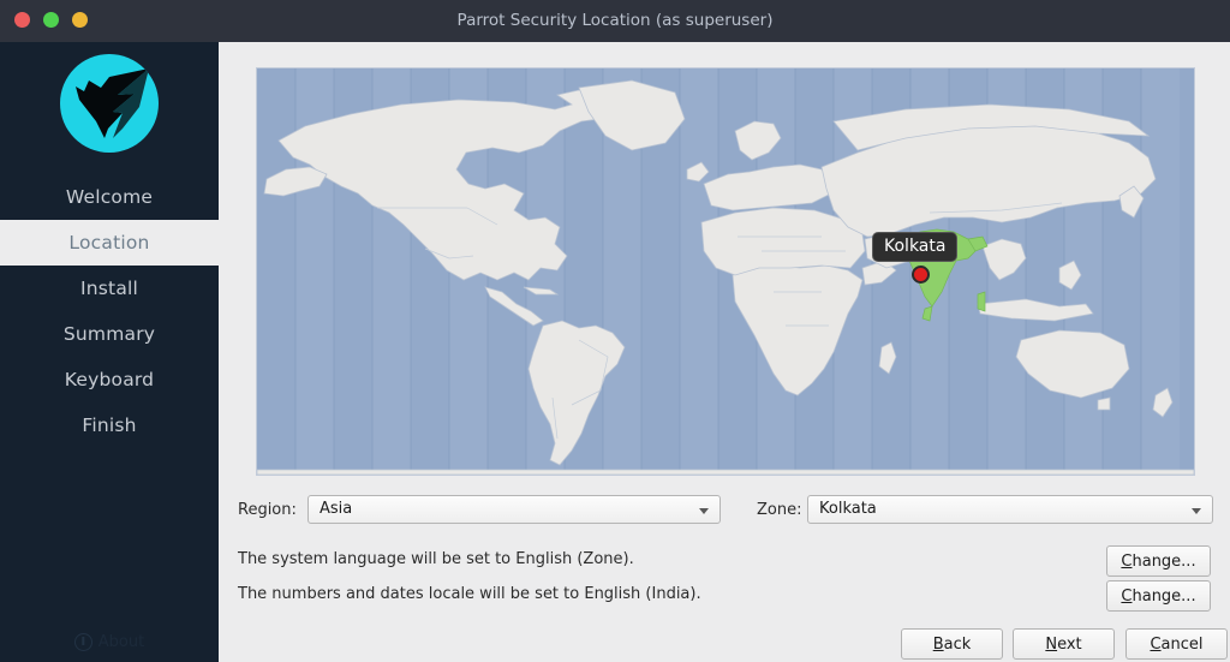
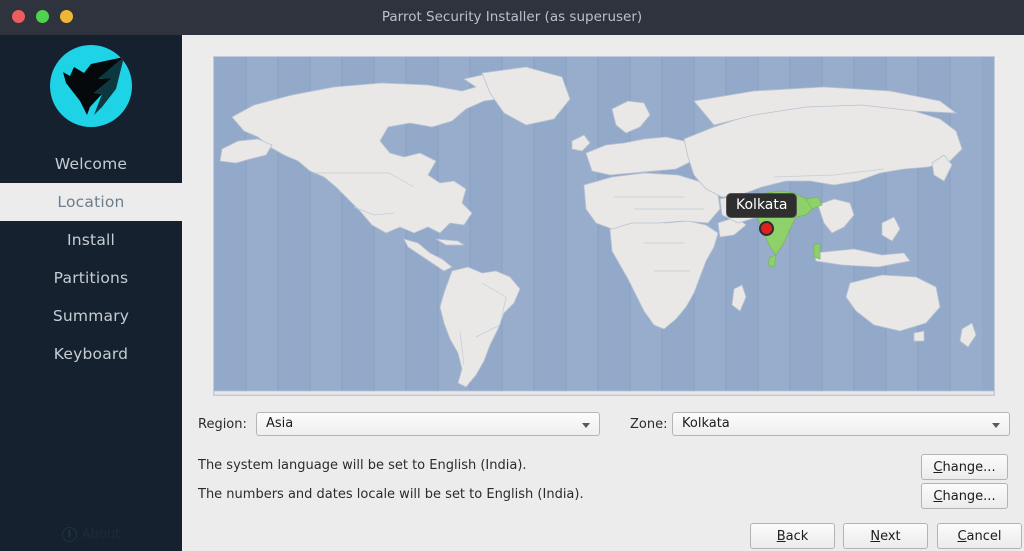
- Parrot Security Location (as superuser)
+ Parrot Security Installer (as superuser)
  Welcome
  Location
  Install
+ Partitions
  Summary
  Keyboard
- Finish
  Kolkata
  Region:
  Asia
  Zone:
  Kolkata
- The system language will be set to English (Zone).
+ The system language will be set to English (India).
  Change...
  The numbers and dates locale will be set to English (India).
  Change...
  Back
  Next
  Cancel
